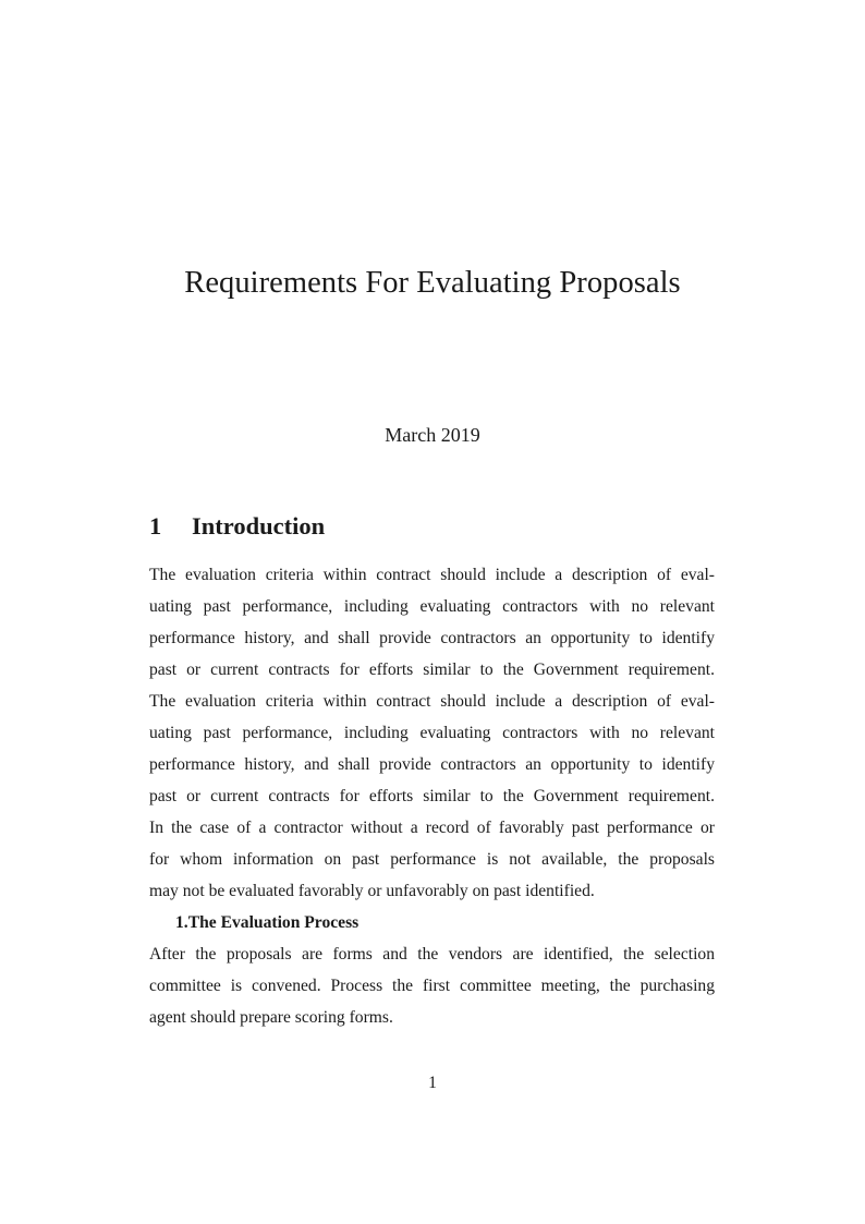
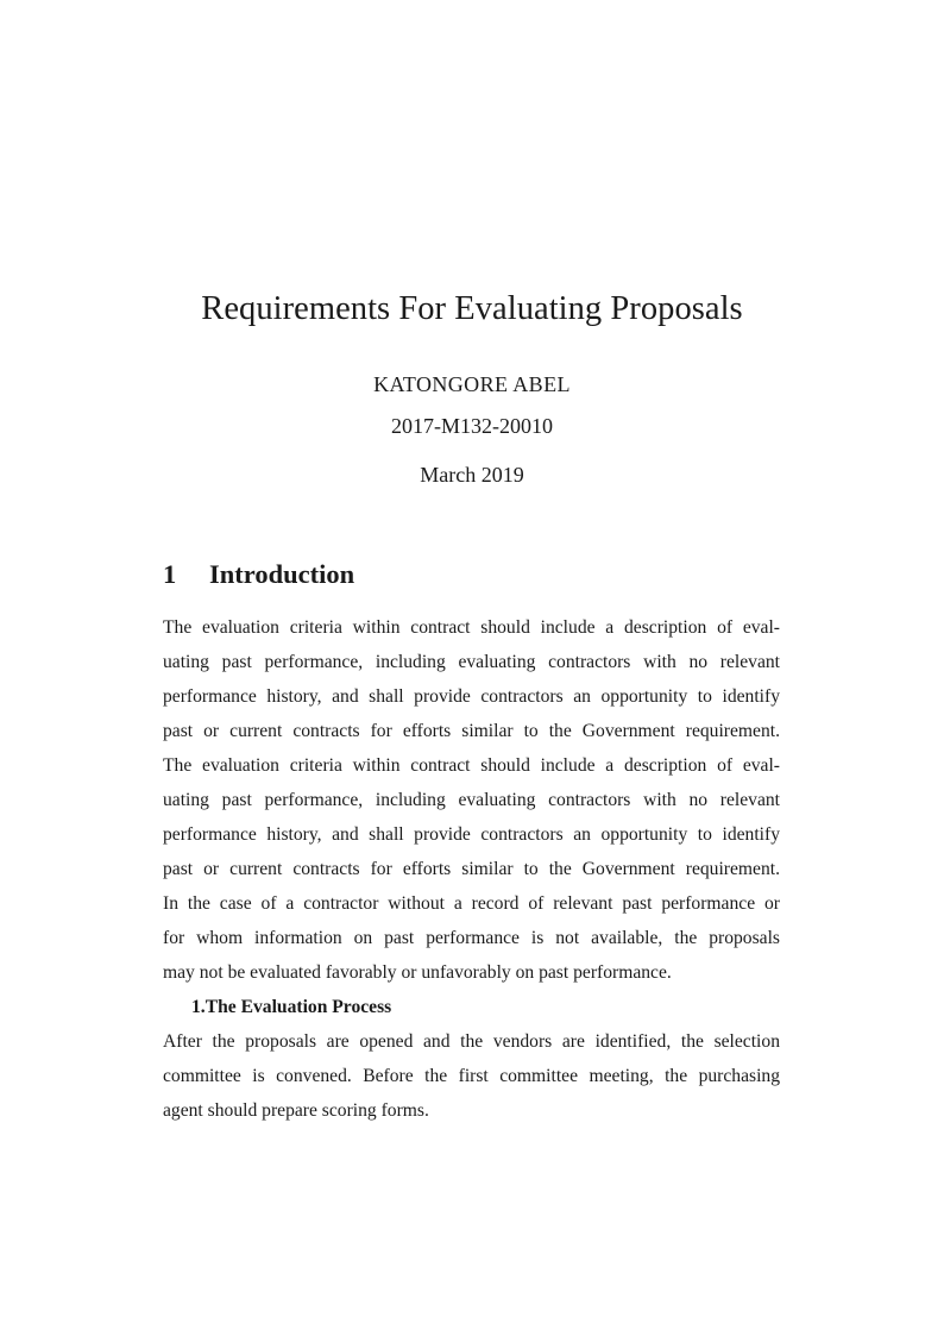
  Requirements For Evaluating Proposals
+ KATONGORE ABEL
+ 2017-M132-20010
  March 2019
  1 Introduction
  The evaluation criteria within contract should include a description of eval-
  uating past performance, including evaluating contractors with no relevant
  performance history, and shall provide contractors an opportunity to identify
  past or current contracts for efforts similar to the Government requirement.
  The evaluation criteria within contract should include a description of eval-
  uating past performance, including evaluating contractors with no relevant
  performance history, and shall provide contractors an opportunity to identify
  past or current contracts for efforts similar to the Government requirement.
- In the case of a contractor without a record of favorably past performance or
+ In the case of a contractor without a record of relevant past performance or
  for whom information on past performance is not available, the proposals
- may not be evaluated favorably or unfavorably on past identified.
+ may not be evaluated favorably or unfavorably on past performance.
  1.The Evaluation Process
- After the proposals are forms and the vendors are identified, the selection
+ After the proposals are opened and the vendors are identified, the selection
- committee is convened. Process the first committee meeting, the purchasing
+ committee is convened. Before the first committee meeting, the purchasing
  agent should prepare scoring forms.
- 1
